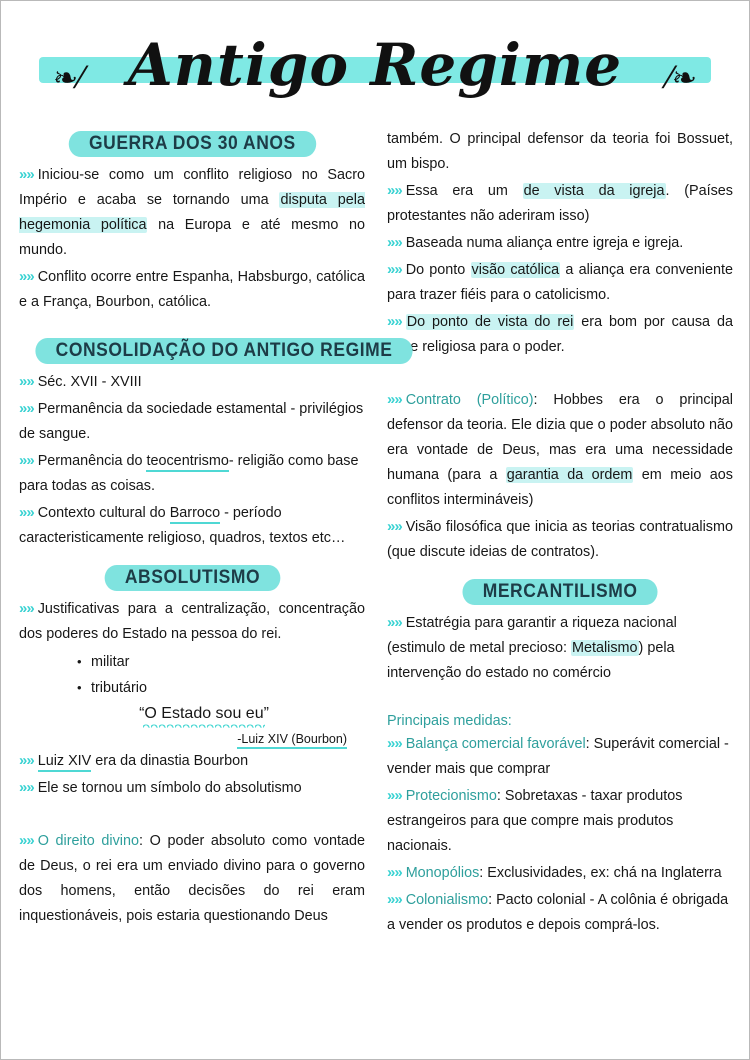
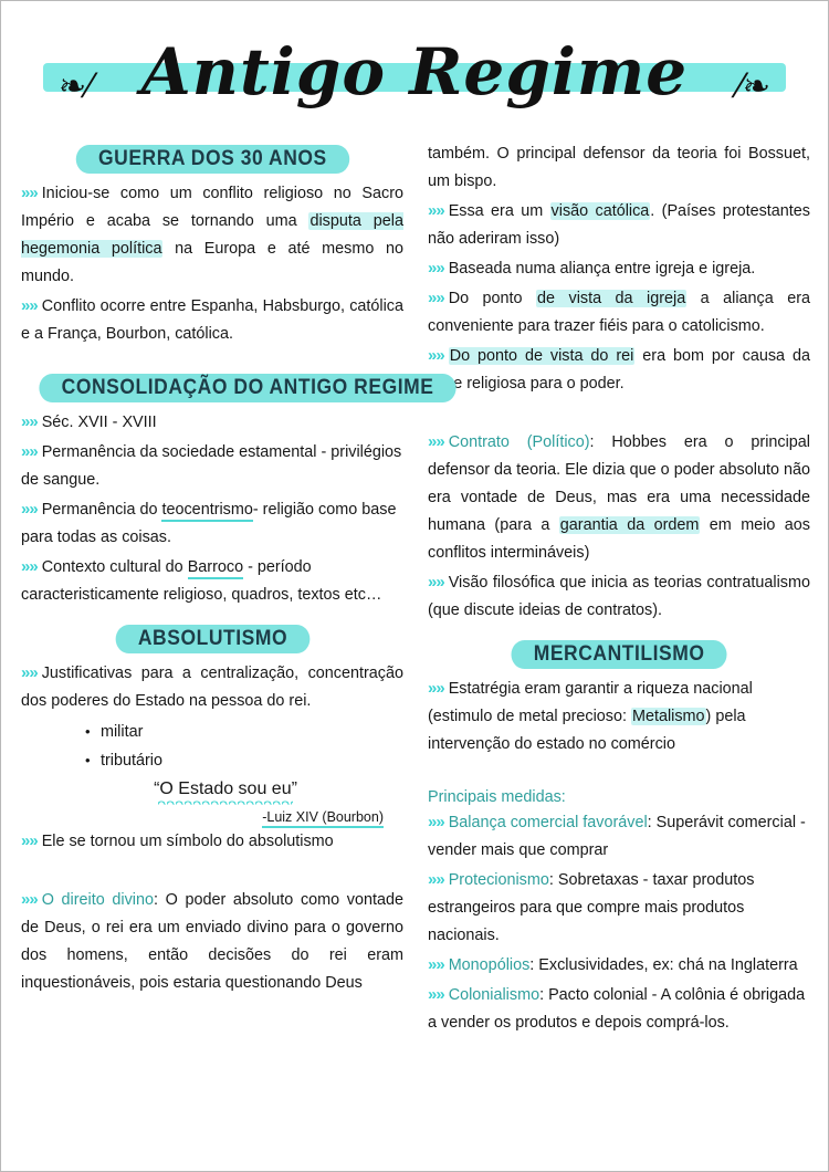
  ❧⁄
  Antigo Regime
  ⁄❧
  GUERRA DOS 30 ANOS
  »» Iniciou-se como um conflito religioso no Sacro Império e acaba se tornando uma disputa pela hegemonia política na Europa e até mesmo no mundo.
  »» Conflito ocorre entre Espanha, Habsburgo, católica e a França, Bourbon, católica.
  CONSOLIDAÇÃO DO ANTIGO REGIME
  »» Séc. XVII - XVIII
  »» Permanência da sociedade estamental - privilégios de sangue.
  »» Permanência do teocentrismo- religião como base para todas as coisas.
  »» Contexto cultural do Barroco - período caracteristicamente religioso, quadros, textos etc…
  ABSOLUTISMO
  »» Justificativas para a centralização, concentração dos poderes do Estado na pessoa do rei.
  militar
  tributário
  “O Estado sou eu”
  -Luiz XIV (Bourbon)
- »» Luiz XIV era da dinastia Bourbon
  »» Ele se tornou um símbolo do absolutismo
  »» O direito divino: O poder absoluto como vontade de Deus, o rei era um enviado divino para o governo dos homens, então decisões do rei eram inquestionáveis, pois estaria questionando Deus
  também. O principal defensor da teoria foi Bossuet, um bispo.
- »» Essa era um de vista da igreja. (Países protestantes não aderiram isso)
+ »» Essa era um visão católica. (Países protestantes não aderiram isso)
  »» Baseada numa aliança entre igreja e igreja.
- »» Do ponto visão católica a aliança era conveniente para trazer fiéis para o catolicismo.
+ »» Do ponto de vista da igreja a aliança era conveniente para trazer fiéis para o catolicismo.
  »» Do ponto de vista do rei era bom por causa da e religiosa para o poder.
  »» Contrato (Político): Hobbes era o principal defensor da teoria. Ele dizia que o poder absoluto não era vontade de Deus, mas era uma necessidade humana (para a garantia da ordem em meio aos conflitos intermináveis)
  »» Visão filosófica que inicia as teorias contratualismo (que discute ideias de contratos).
  MERCANTILISMO
- »» Estatrégia para garantir a riqueza nacional (estimulo de metal precioso: Metalismo) pela intervenção do estado no comércio
+ »» Estatrégia eram garantir a riqueza nacional (estimulo de metal precioso: Metalismo) pela intervenção do estado no comércio
  Principais medidas:
  »» Balança comercial favorável: Superávit comercial - vender mais que comprar
  »» Protecionismo: Sobretaxas - taxar produtos estrangeiros para que compre mais produtos nacionais.
  »» Monopólios: Exclusividades, ex: chá na Inglaterra
  »» Colonialismo: Pacto colonial - A colônia é obrigada a vender os produtos e depois comprá-los.
